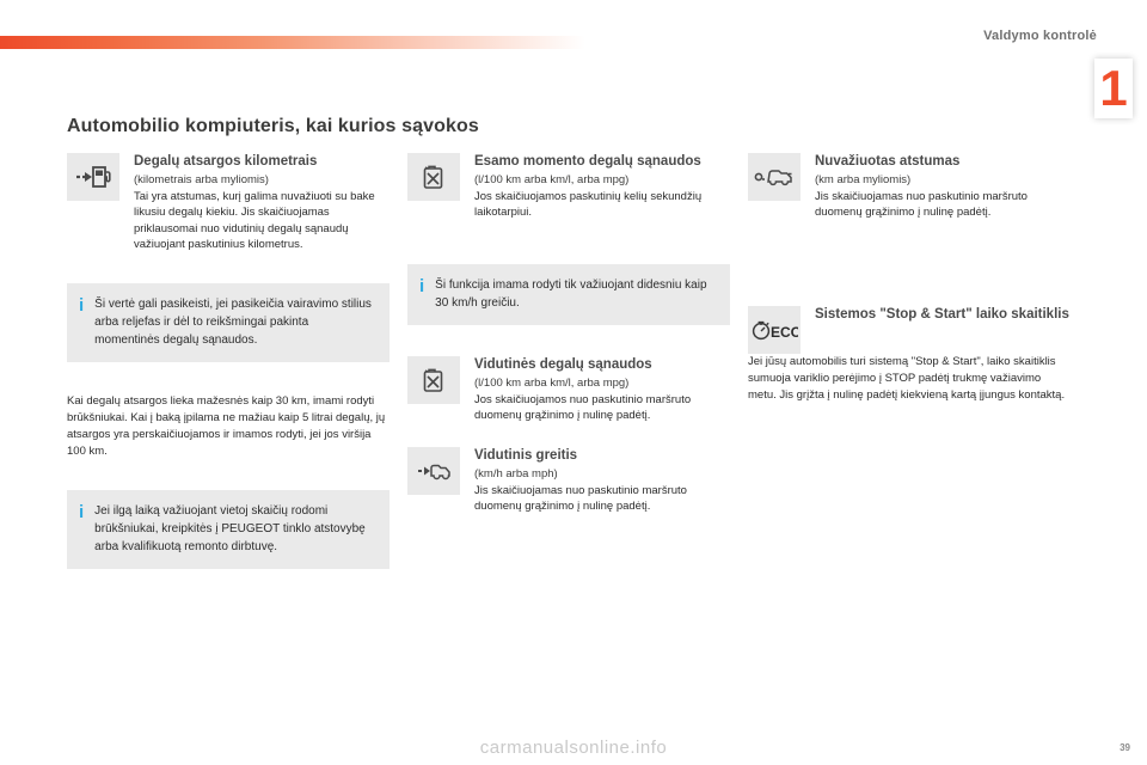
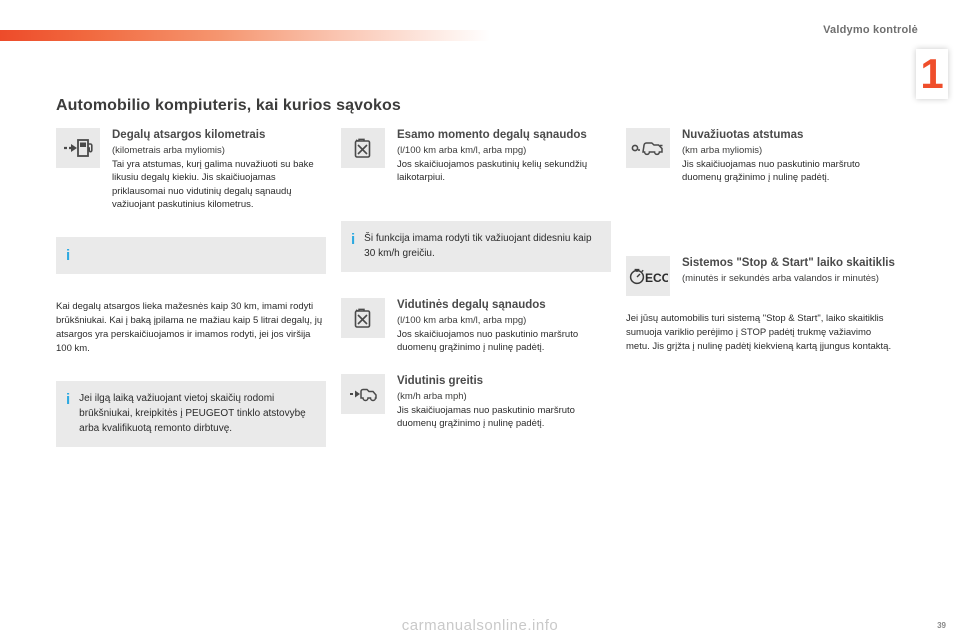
  Valdymo kontrolė
  1
  Automobilio kompiuteris, kai kurios sąvokos
  Degalų atsargos kilometrais
  (kilometrais arba myliomis)
  Tai yra atstumas, kurį galima nuvažiuoti su bake likusiu degalų kiekiu. Jis skaičiuojamas priklausomai nuo vidutinių degalų sąnaudų važiuojant paskutinius kilometrus.
  i
- Ši vertė gali pasikeisti, jei pasikeičia vairavimo stilius arba reljefas ir dėl to reikšmingai pakinta momentinės degalų sąnaudos.
  Kai degalų atsargos lieka mažesnės kaip 30 km, imami rodyti brūkšniukai. Kai į baką įpilama ne mažiau kaip 5 litrai degalų, jų atsargos yra perskaičiuojamos ir imamos rodyti, jei jos viršija 100 km.
  i
  Jei ilgą laiką važiuojant vietoj skaičių rodomi brūkšniukai, kreipkitės į PEUGEOT tinklo atstovybę arba kvalifikuotą remonto dirbtuvę.
  Esamo momento degalų sąnaudos
  (l/100 km arba km/l, arba mpg)
  Jos skaičiuojamos paskutinių kelių sekundžių laikotarpiui.
  i
  Ši funkcija imama rodyti tik važiuojant didesniu kaip 30 km/h greičiu.
  Vidutinės degalų sąnaudos
  (l/100 km arba km/l, arba mpg)
  Jos skaičiuojamos nuo paskutinio maršruto duomenų grąžinimo į nulinę padėtį.
  Vidutinis greitis
  (km/h arba mph)
  Jis skaičiuojamas nuo paskutinio maršruto duomenų grąžinimo į nulinę padėtį.
  Nuvažiuotas atstumas
  (km arba myliomis)
  Jis skaičiuojamas nuo paskutinio maršruto duomenų grąžinimo į nulinę padėtį.
  ECO
  Sistemos "Stop & Start" laiko skaitiklis
+ (minutės ir sekundės arba valandos ir minutės)
  Jei jūsų automobilis turi sistemą "Stop & Start", laiko skaitiklis sumuoja variklio perėjimo į STOP padėtį trukmę važiavimo metu. Jis grįžta į nulinę padėtį kiekvieną kartą įjungus kontaktą.
  carmanualsonline.info
  39
